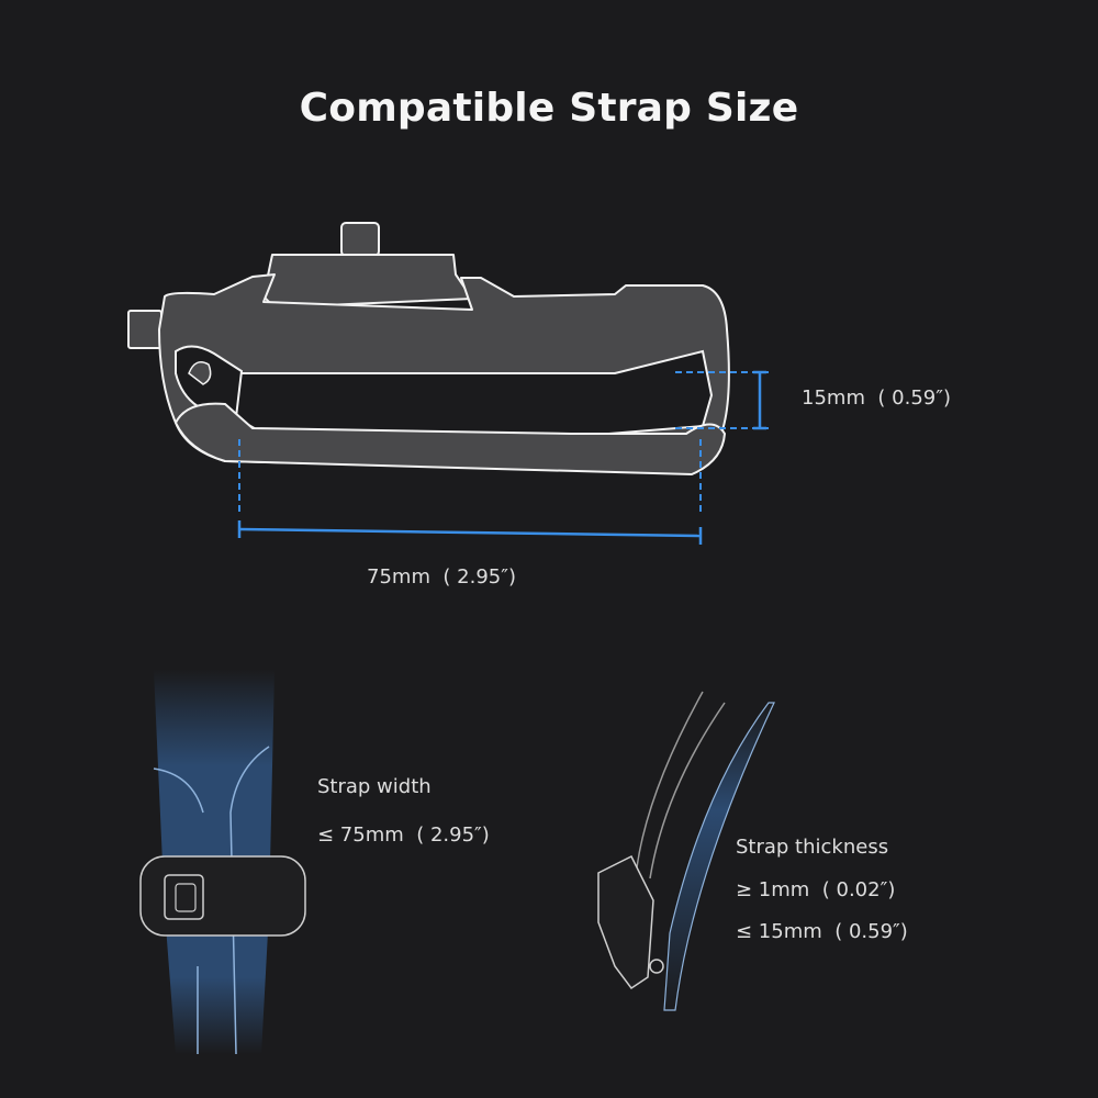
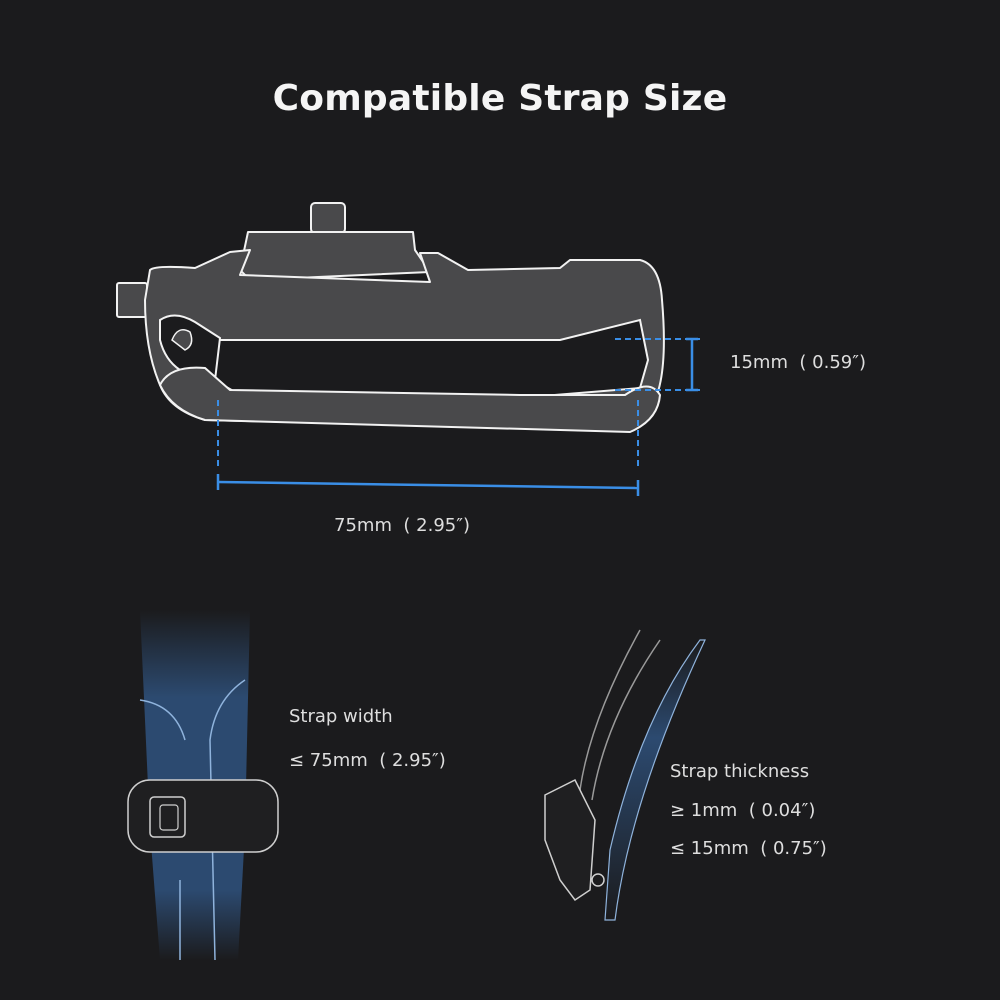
  Compatible Strap Size
  15mm ( 0.59″)
  75mm ( 2.95″)
  Strap width
  ≤ 75mm ( 2.95″)
  Strap thickness
- ≥ 1mm ( 0.02″)
+ ≥ 1mm ( 0.04″)
- ≤ 15mm ( 0.59″)
+ ≤ 15mm ( 0.75″)
